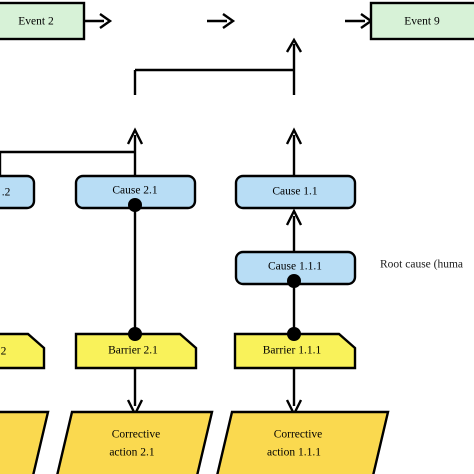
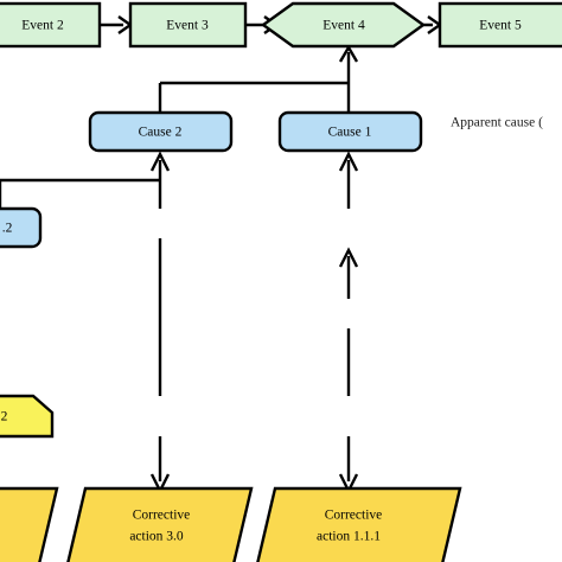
  Event 2
+ Event 3
+ Event 4
- Event 9
+ Event 5
+ Cause 2
+ Cause 1
+ Apparent cause (
  .2
- Cause 2.1
- Cause 1.1
- Cause 1.1.1
- Root cause (huma
- Barrier 2.1
- Barrier 1.1.1
  Corrective
- action 2.1
+ action 3.0
  Corrective
  action 1.1.1
